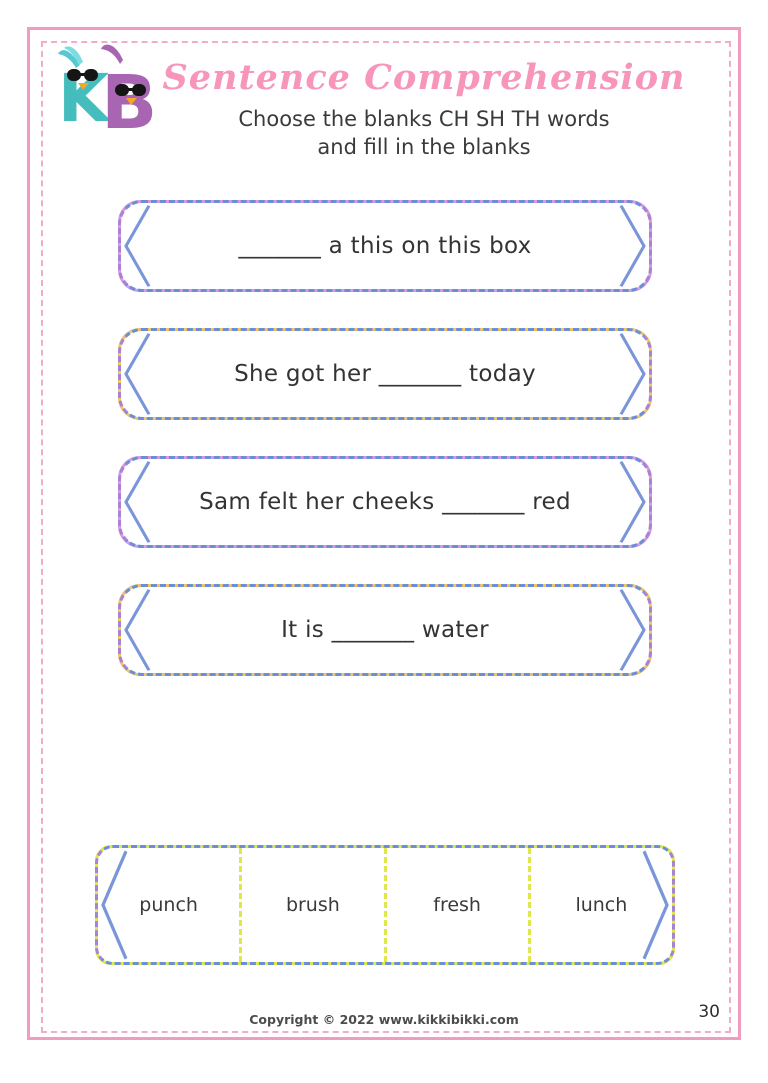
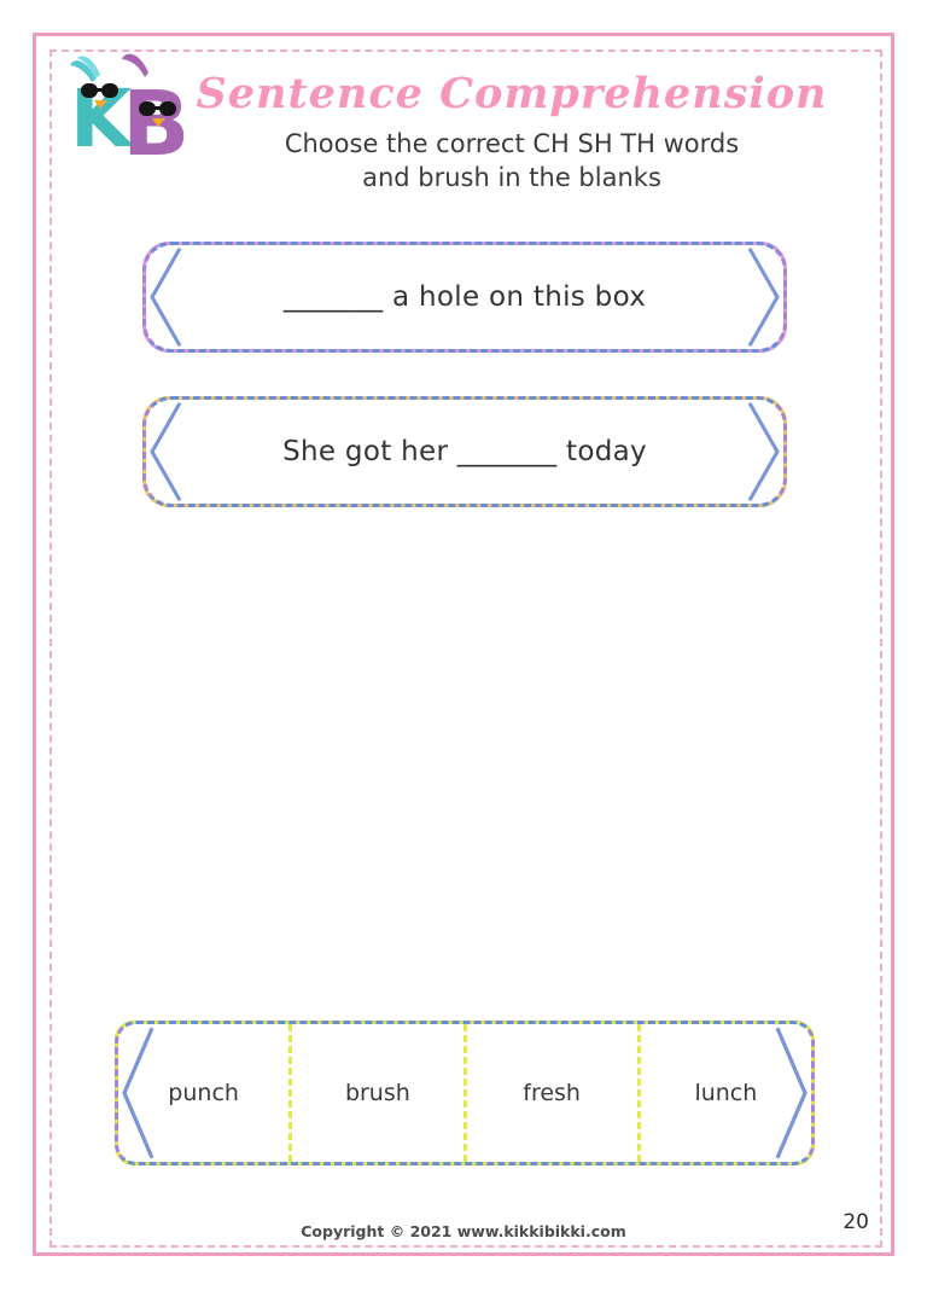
  K
  B
  Sentence Comprehension
- Choose the blanks CH SH TH words
+ Choose the correct CH SH TH words
- and fill in the blanks
+ and brush in the blanks
- _______ a this on this box
+ _______ a hole on this box
  She got her _______ today
- Sam felt her cheeks _______ red
- It is _______ water
  punch
  brush
  fresh
  lunch
- Copyright © 2022 www.kikkibikki.com
+ Copyright © 2021 www.kikkibikki.com
- 30
+ 20
